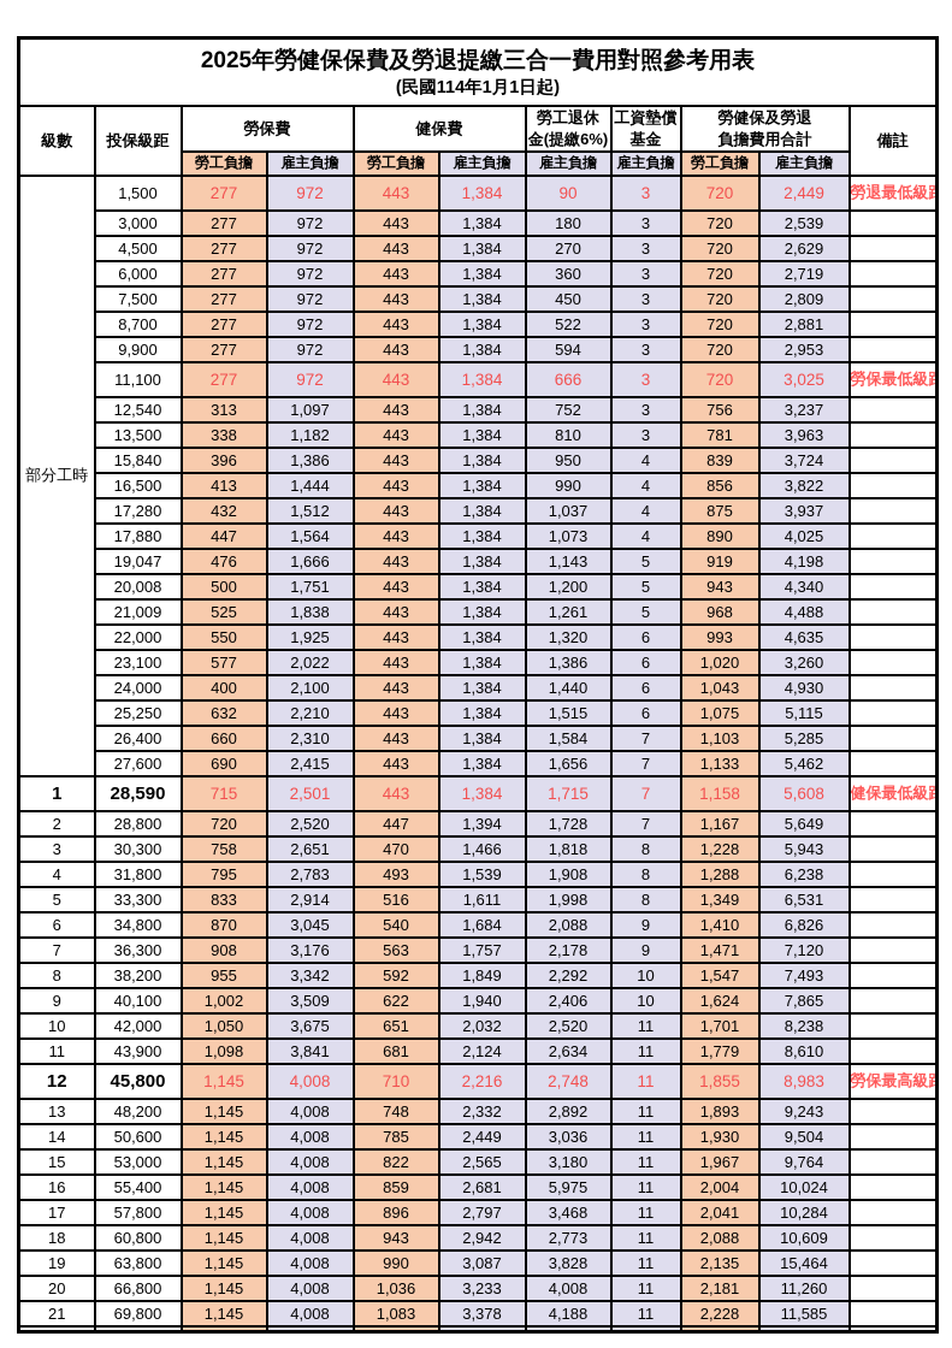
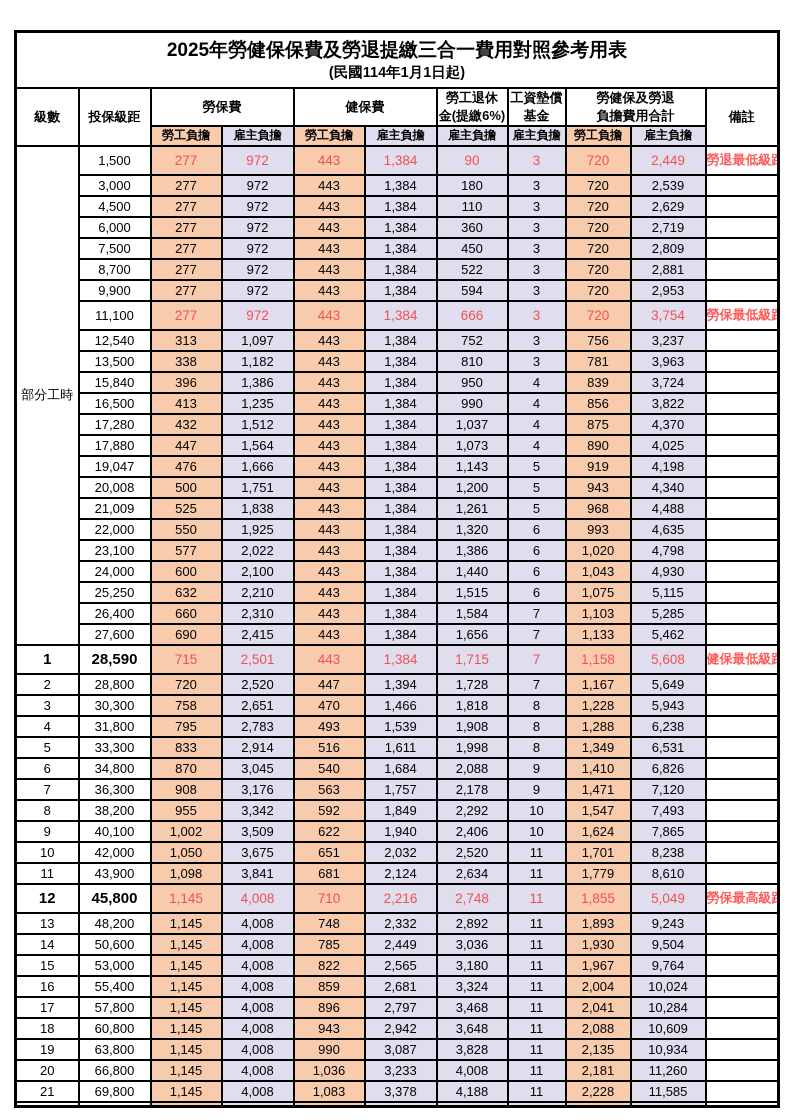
  2025年勞健保保費及勞退提繳三合一費用對照參考用表 (民國114年1月1日起)
  級數	投保級距	勞保費	健保費	勞工退休 金(提繳6%)	工資墊償 基金	勞健保及勞退 負擔費用合計	備註
  勞工負擔	雇主負擔	勞工負擔	雇主負擔	雇主負擔	雇主負擔	勞工負擔	雇主負擔
  部分工時	1,500	277	972	443	1,384	90	3	720	2,449	勞退最低級距
  3,000	277	972	443	1,384	180	3	720	2,539
- 4,500	277	972	443	1,384	270	3	720	2,629
+ 4,500	277	972	443	1,384	110	3	720	2,629
  6,000	277	972	443	1,384	360	3	720	2,719
  7,500	277	972	443	1,384	450	3	720	2,809
  8,700	277	972	443	1,384	522	3	720	2,881
  9,900	277	972	443	1,384	594	3	720	2,953
- 11,100	277	972	443	1,384	666	3	720	3,025	勞保最低級距
+ 11,100	277	972	443	1,384	666	3	720	3,754	勞保最低級距
  12,540	313	1,097	443	1,384	752	3	756	3,237
  13,500	338	1,182	443	1,384	810	3	781	3,963
  15,840	396	1,386	443	1,384	950	4	839	3,724
- 16,500	413	1,444	443	1,384	990	4	856	3,822
+ 16,500	413	1,235	443	1,384	990	4	856	3,822
- 17,280	432	1,512	443	1,384	1,037	4	875	3,937
+ 17,280	432	1,512	443	1,384	1,037	4	875	4,370
  17,880	447	1,564	443	1,384	1,073	4	890	4,025
  19,047	476	1,666	443	1,384	1,143	5	919	4,198
  20,008	500	1,751	443	1,384	1,200	5	943	4,340
  21,009	525	1,838	443	1,384	1,261	5	968	4,488
  22,000	550	1,925	443	1,384	1,320	6	993	4,635
- 23,100	577	2,022	443	1,384	1,386	6	1,020	3,260
+ 23,100	577	2,022	443	1,384	1,386	6	1,020	4,798
- 24,000	400	2,100	443	1,384	1,440	6	1,043	4,930
+ 24,000	600	2,100	443	1,384	1,440	6	1,043	4,930
  25,250	632	2,210	443	1,384	1,515	6	1,075	5,115
  26,400	660	2,310	443	1,384	1,584	7	1,103	5,285
  27,600	690	2,415	443	1,384	1,656	7	1,133	5,462
  1	28,590	715	2,501	443	1,384	1,715	7	1,158	5,608	健保最低級距
  2	28,800	720	2,520	447	1,394	1,728	7	1,167	5,649
  3	30,300	758	2,651	470	1,466	1,818	8	1,228	5,943
  4	31,800	795	2,783	493	1,539	1,908	8	1,288	6,238
  5	33,300	833	2,914	516	1,611	1,998	8	1,349	6,531
  6	34,800	870	3,045	540	1,684	2,088	9	1,410	6,826
  7	36,300	908	3,176	563	1,757	2,178	9	1,471	7,120
  8	38,200	955	3,342	592	1,849	2,292	10	1,547	7,493
  9	40,100	1,002	3,509	622	1,940	2,406	10	1,624	7,865
  10	42,000	1,050	3,675	651	2,032	2,520	11	1,701	8,238
  11	43,900	1,098	3,841	681	2,124	2,634	11	1,779	8,610
- 12	45,800	1,145	4,008	710	2,216	2,748	11	1,855	8,983	勞保最高級距
+ 12	45,800	1,145	4,008	710	2,216	2,748	11	1,855	5,049	勞保最高級距
  13	48,200	1,145	4,008	748	2,332	2,892	11	1,893	9,243
  14	50,600	1,145	4,008	785	2,449	3,036	11	1,930	9,504
  15	53,000	1,145	4,008	822	2,565	3,180	11	1,967	9,764
- 16	55,400	1,145	4,008	859	2,681	5,975	11	2,004	10,024
+ 16	55,400	1,145	4,008	859	2,681	3,324	11	2,004	10,024
  17	57,800	1,145	4,008	896	2,797	3,468	11	2,041	10,284
- 18	60,800	1,145	4,008	943	2,942	2,773	11	2,088	10,609
+ 18	60,800	1,145	4,008	943	2,942	3,648	11	2,088	10,609
- 19	63,800	1,145	4,008	990	3,087	3,828	11	2,135	15,464
+ 19	63,800	1,145	4,008	990	3,087	3,828	11	2,135	10,934
  20	66,800	1,145	4,008	1,036	3,233	4,008	11	2,181	11,260
  21	69,800	1,145	4,008	1,083	3,378	4,188	11	2,228	11,585
